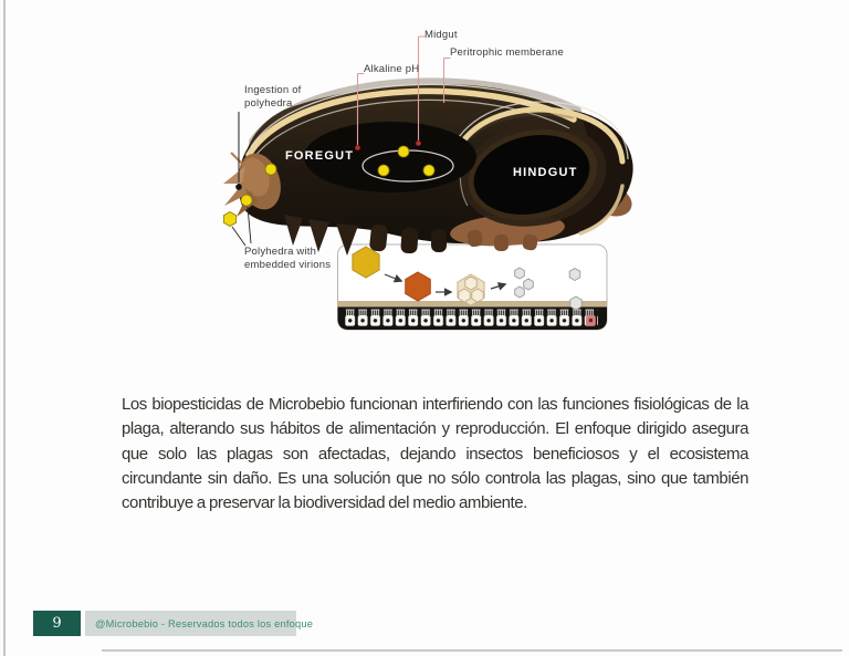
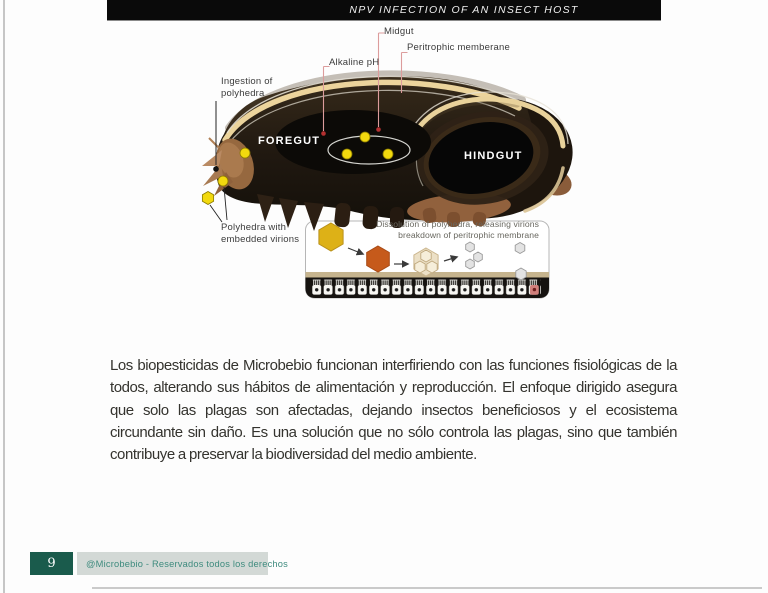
+ NPV INFECTION OF AN INSECT HOST
  Midgut
  Peritrophic memberane
  Alkaline pH
  Ingestion of
  polyhedra
  Polyhedra with
  embedded virions
  FOREGUT
  HINDGUT
+ Dissolution of polyhedra, releasing virions
+ breakdown of peritrophic membrane
- Los biopesticidas de Microbebio funcionan interfiriendo con las funciones fisiológicas de la plaga, alterando sus hábitos de alimentación y reproducción. El enfoque dirigido asegura que solo las plagas son afectadas, dejando insectos beneficiosos y el ecosistema circundante sin daño. Es una solución que no sólo controla las plagas, sino que también contribuye a preservar la biodiversidad del medio ambiente.
+ Los biopesticidas de Microbebio funcionan interfiriendo con las funciones fisiológicas de la todos, alterando sus hábitos de alimentación y reproducción. El enfoque dirigido asegura que solo las plagas son afectadas, dejando insectos beneficiosos y el ecosistema circundante sin daño. Es una solución que no sólo controla las plagas, sino que también contribuye a preservar la biodiversidad del medio ambiente.
  9
- @Microbebio - Reservados todos los enfoque
+ @Microbebio - Reservados todos los derechos
